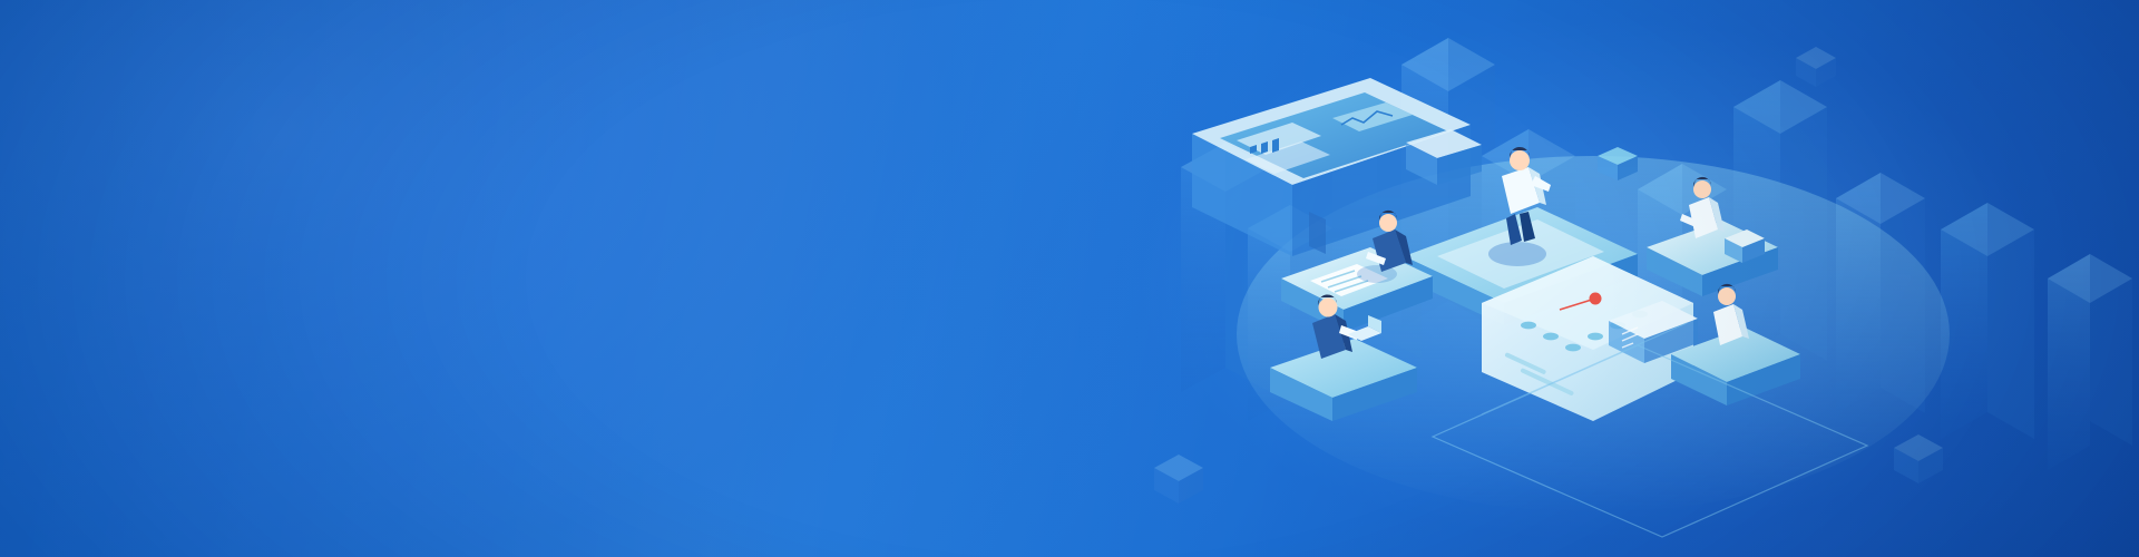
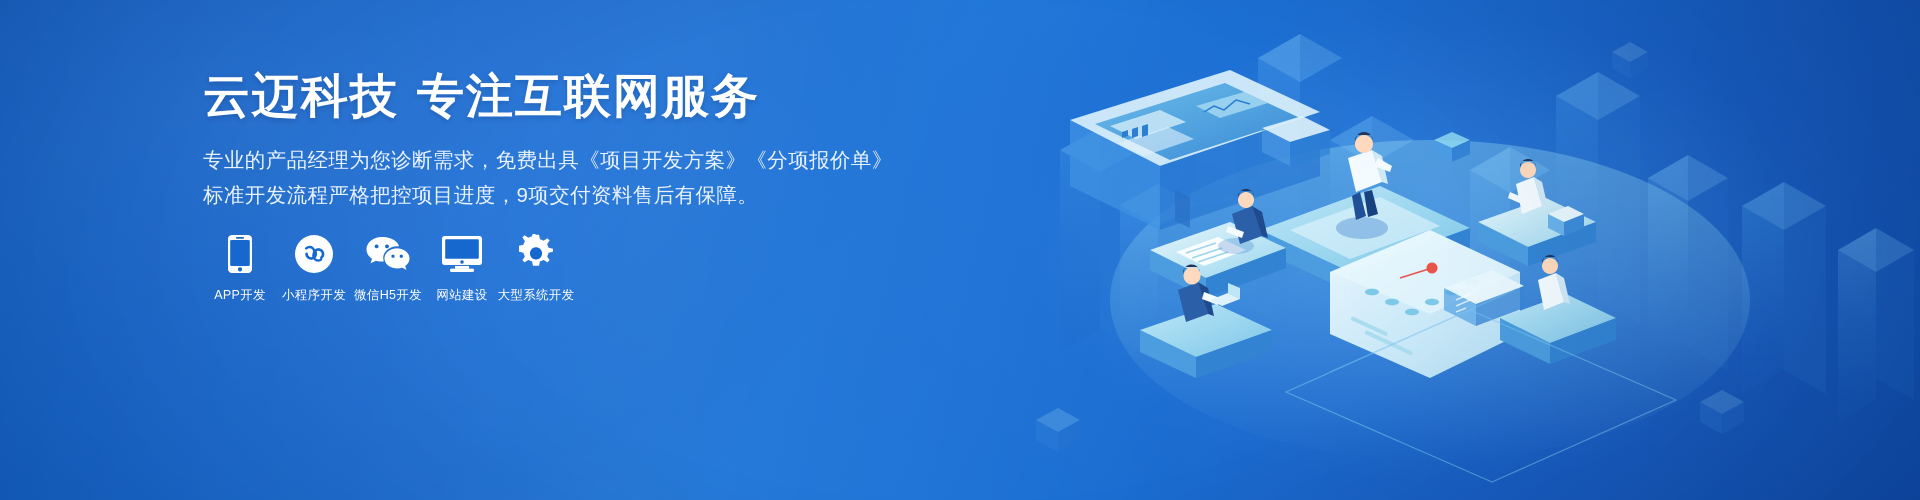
+ 云迈科技 专注互联网服务
+ 专业的产品经理为您诊断需求，免费出具《项目开发方案》《分项报价单》
+ 标准开发流程严格把控项目进度，9项交付资料售后有保障。
+ APP开发
+ 小程序开发
+ 微信H5开发
+ 网站建设
+ 大型系统开发
